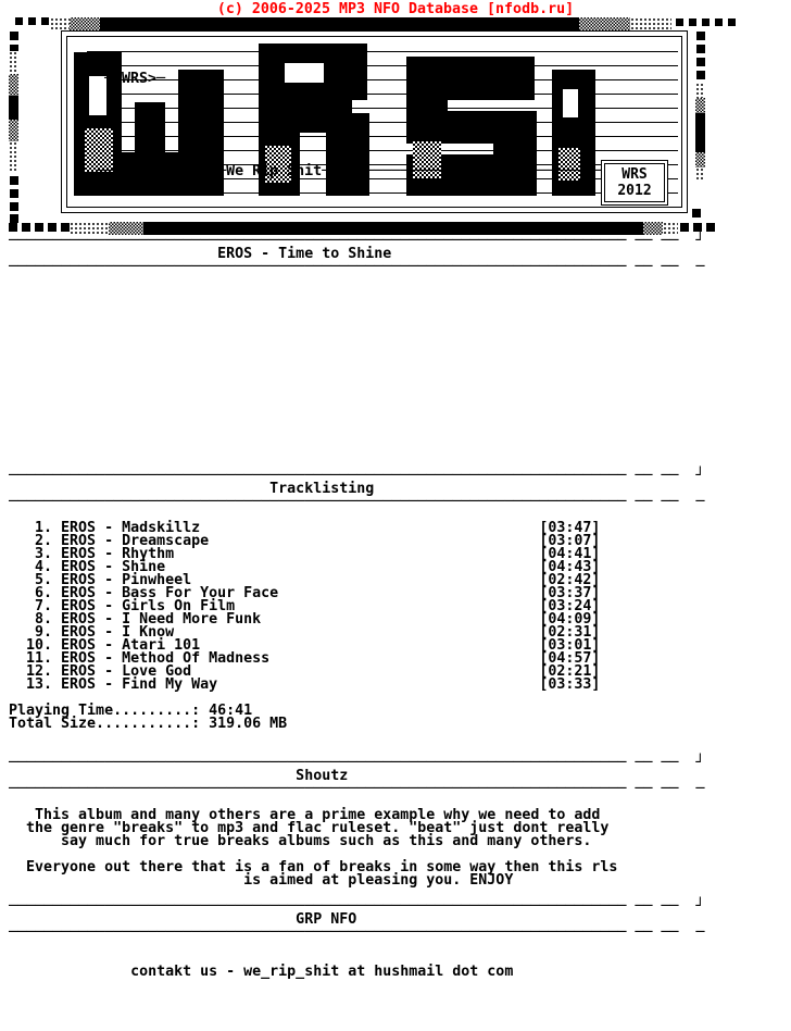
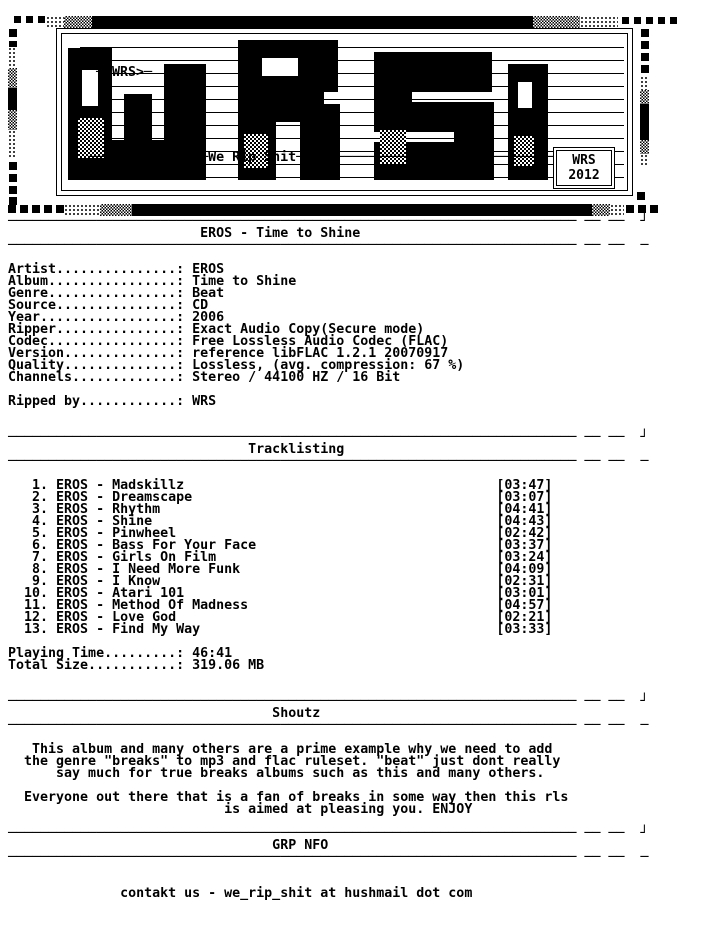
- (c) 2006-2025 MP3 NFO Database [nfodb.ru]
  ─<WRS>─
  ───────────────We Rip Shit────────────────────────────────
  WRS
  2012
  ─────────────────────────────────────────────────────────────────────── ── ── ┘
  EROS - Time to Shine
  ─────────────────────────────────────────────────────────────────────── ── ── ─
+ Artist...............: EROS
+ Album................: Time to Shine
+ Genre................: Beat
+ Source...............: CD
+ Year.................: 2006
+ Ripper...............: Exact Audio Copy(Secure mode)
+ Codec................: Free Lossless Audio Codec (FLAC)
+ Version..............: reference libFLAC 1.2.1 20070917
+ Quality..............: Lossless, (avg. compression: 67 %)
+ Channels.............: Stereo / 44100 HZ / 16 Bit
+ Ripped by............: WRS
  ─────────────────────────────────────────────────────────────────────── ── ── ┘
  Tracklisting
  ─────────────────────────────────────────────────────────────────────── ── ── ─
  1. EROS - Madskillz [03:47]
  2. EROS - Dreamscape [03:07]
  3. EROS - Rhythm [04:41]
  4. EROS - Shine [04:43]
  5. EROS - Pinwheel [02:42]
  6. EROS - Bass For Your Face [03:37]
  7. EROS - Girls On Film [03:24]
  8. EROS - I Need More Funk [04:09]
  9. EROS - I Know [02:31]
  10. EROS - Atari 101 [03:01]
  11. EROS - Method Of Madness [04:57]
  12. EROS - Love God [02:21]
  13. EROS - Find My Way [03:33]
  Playing Time.........: 46:41
  Total Size...........: 319.06 MB
  ─────────────────────────────────────────────────────────────────────── ── ── ┘
  Shoutz
  ─────────────────────────────────────────────────────────────────────── ── ── ─
  This album and many others are a prime example why we need to add
  the genre "breaks" to mp3 and flac ruleset. "beat" just dont really
  say much for true breaks albums such as this and many others.
  Everyone out there that is a fan of breaks in some way then this rls
  is aimed at pleasing you. ENJOY
  ─────────────────────────────────────────────────────────────────────── ── ── ┘
  GRP NFO
  ─────────────────────────────────────────────────────────────────────── ── ── ─
  contakt us - we_rip_shit at hushmail dot com
